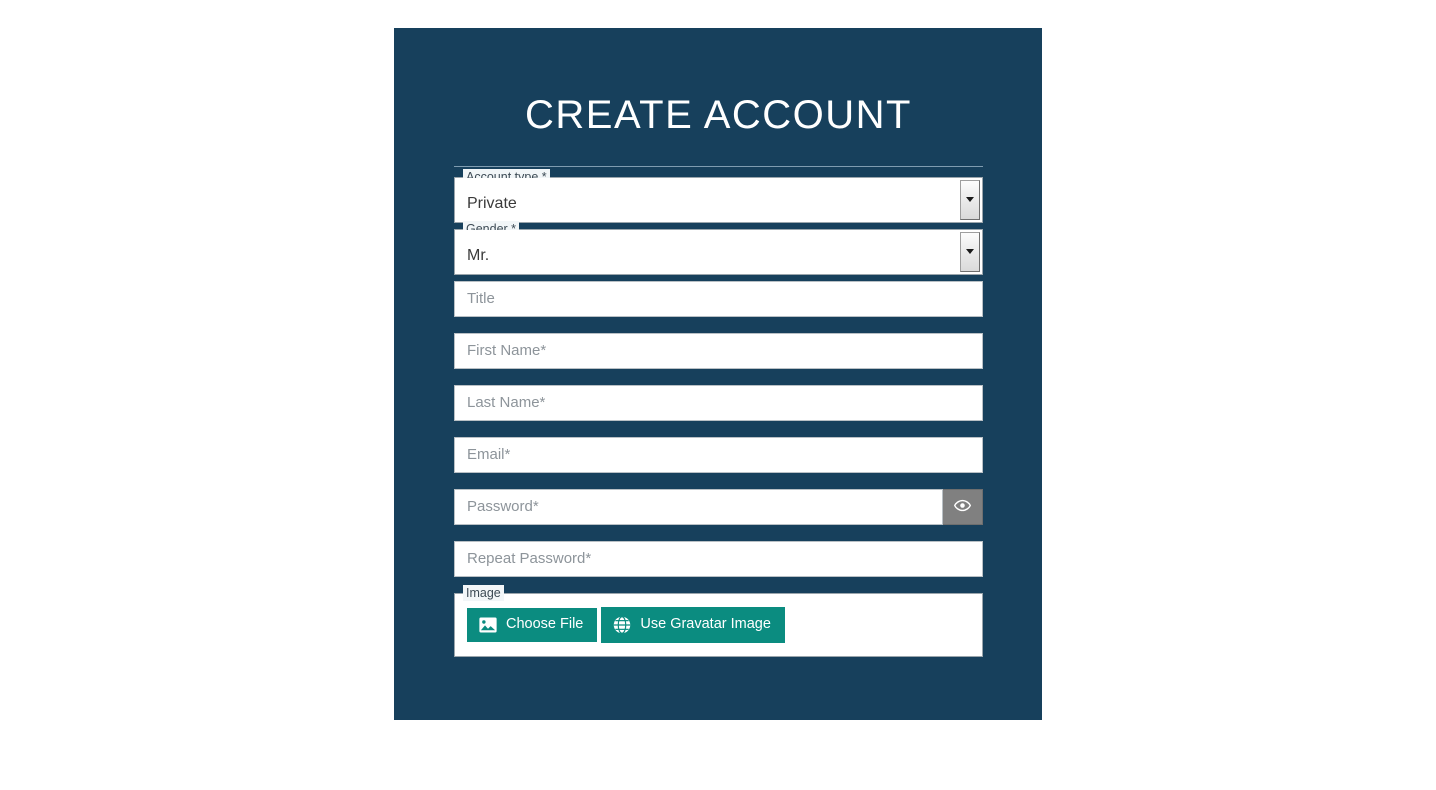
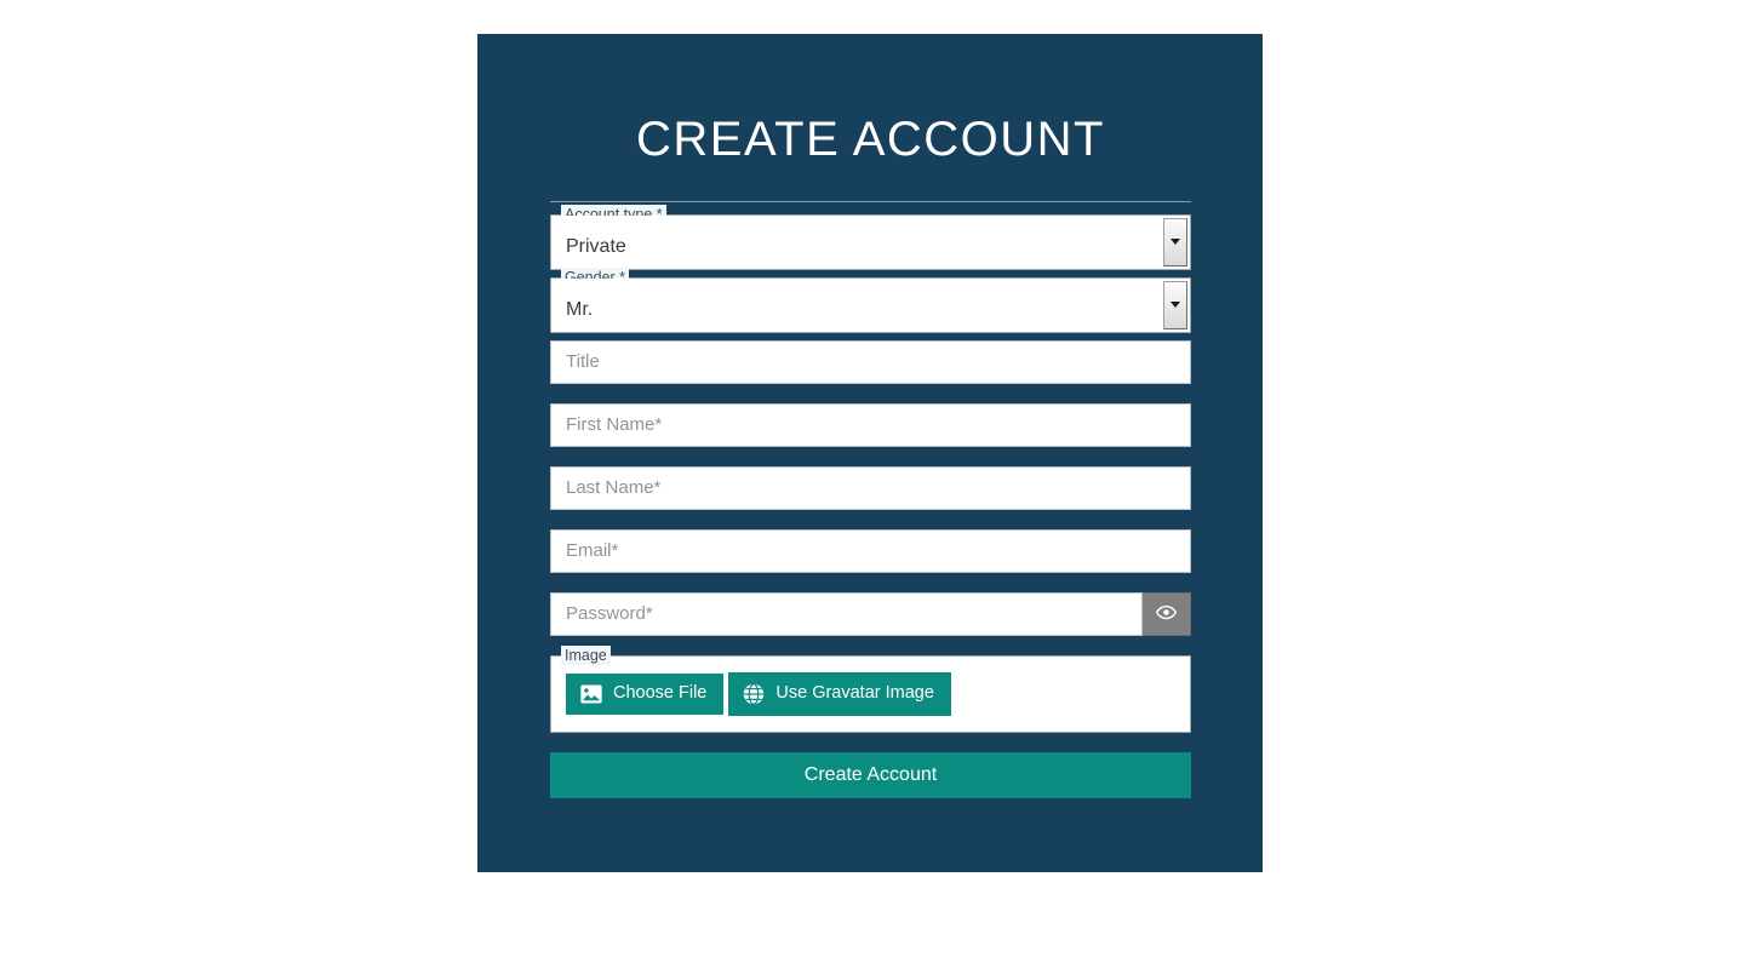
  CREATE ACCOUNT
  Account type *
  Private
  Gender *
  Mr.
  Title
  First Name*
  Last Name*
  Email*
  Password*
- Repeat Password*
  Image
  Choose File
  Use Gravatar Image
+ Create Account
